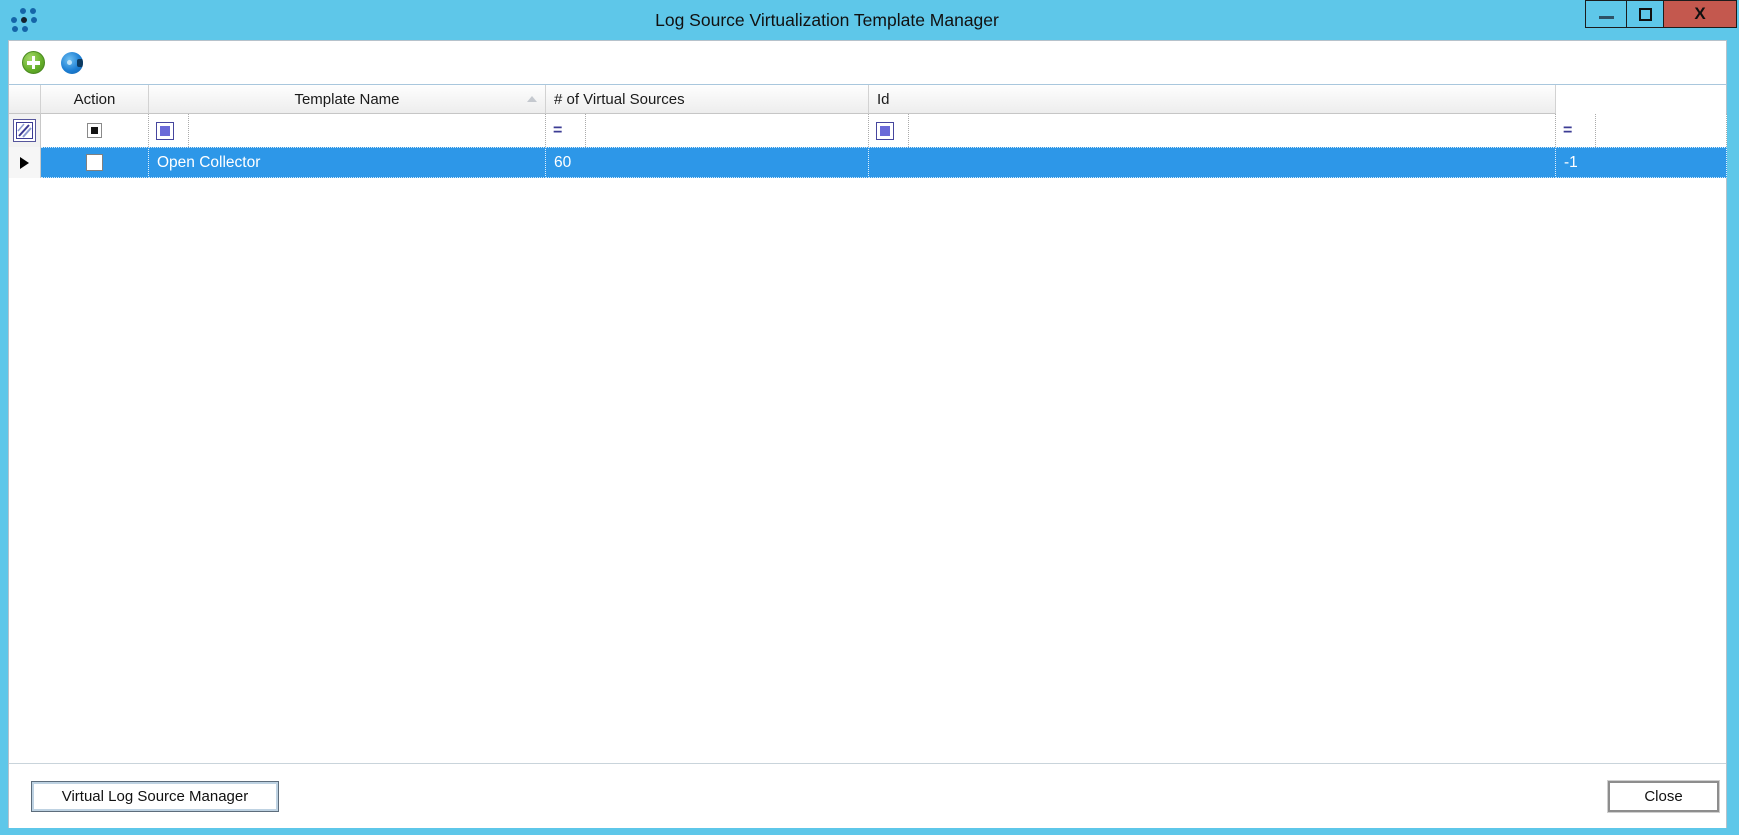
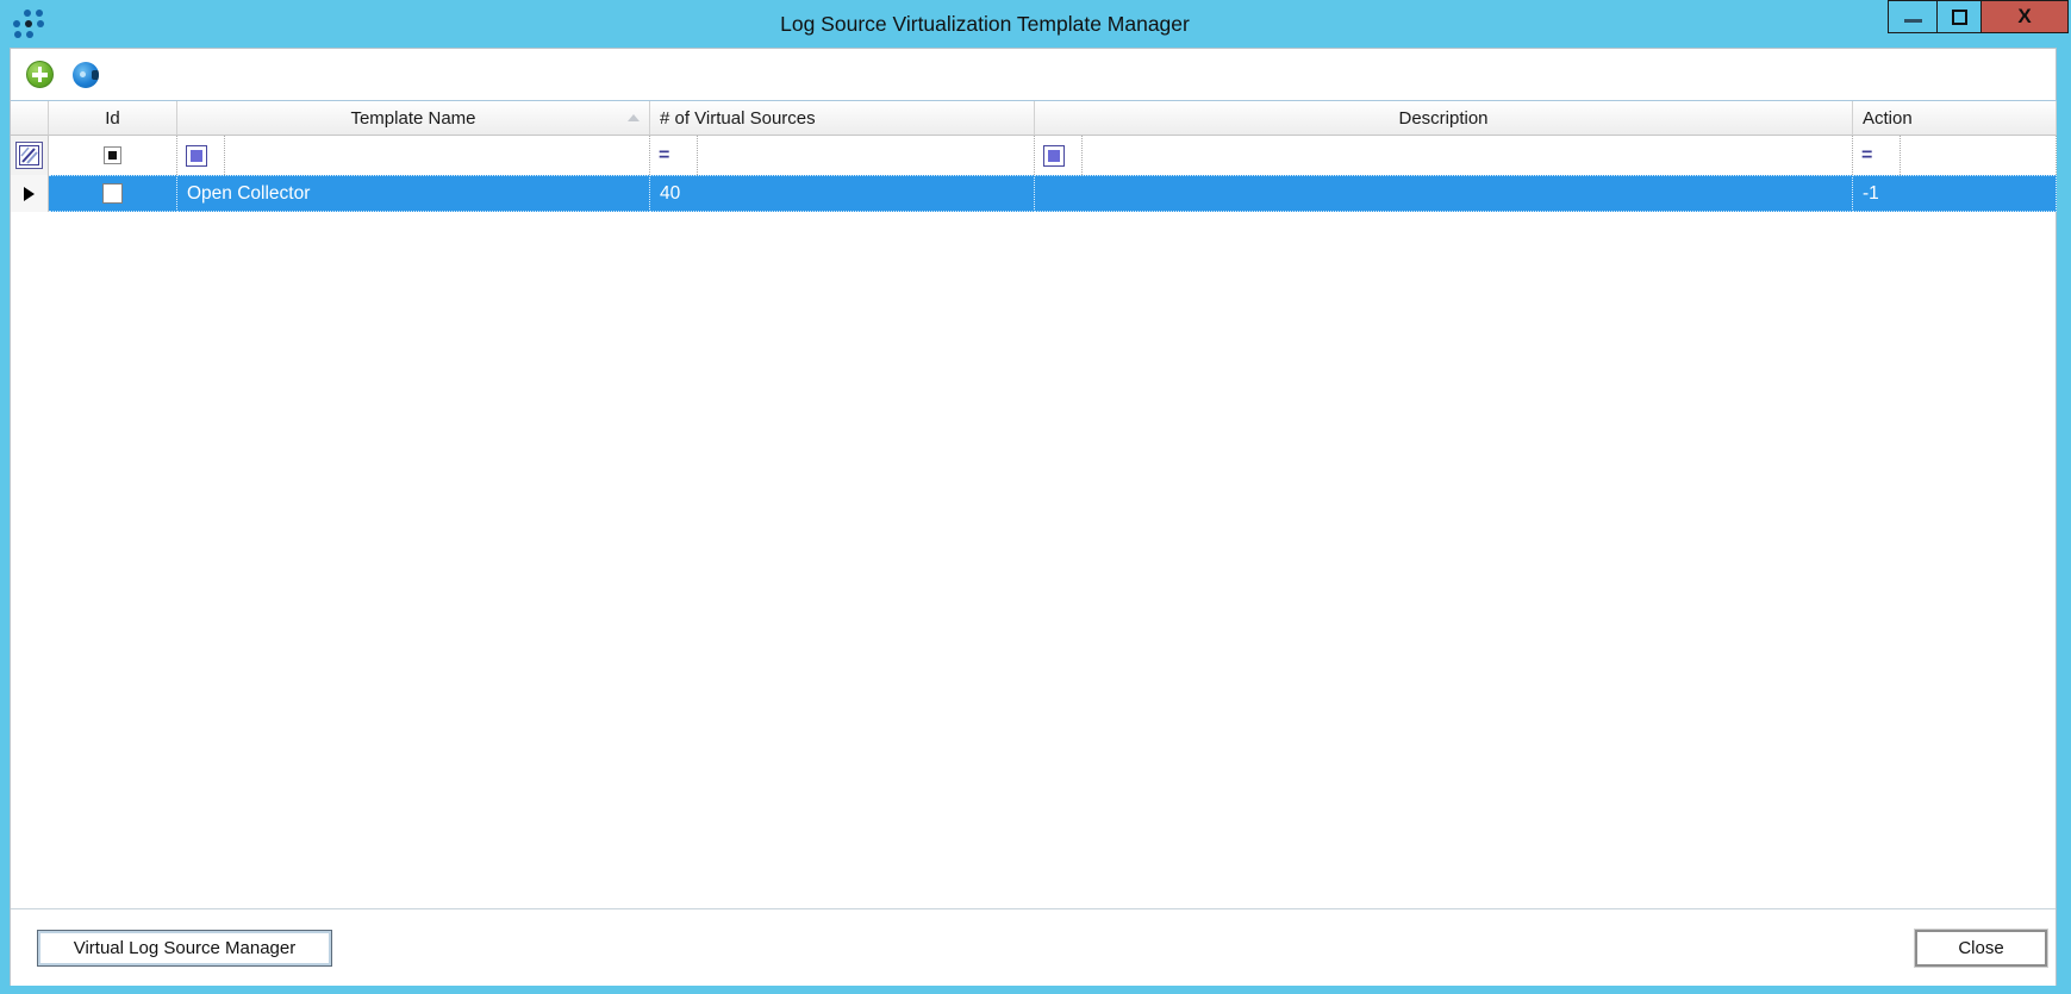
  Log Source Virtualization Template Manager
  X
- Action
+ Id
  Template Name
  # of Virtual Sources
+ Description
- Id
+ Action
  =
  =
  Open Collector
- 60
+ 40
  -1
  Virtual Log Source Manager
  Close
